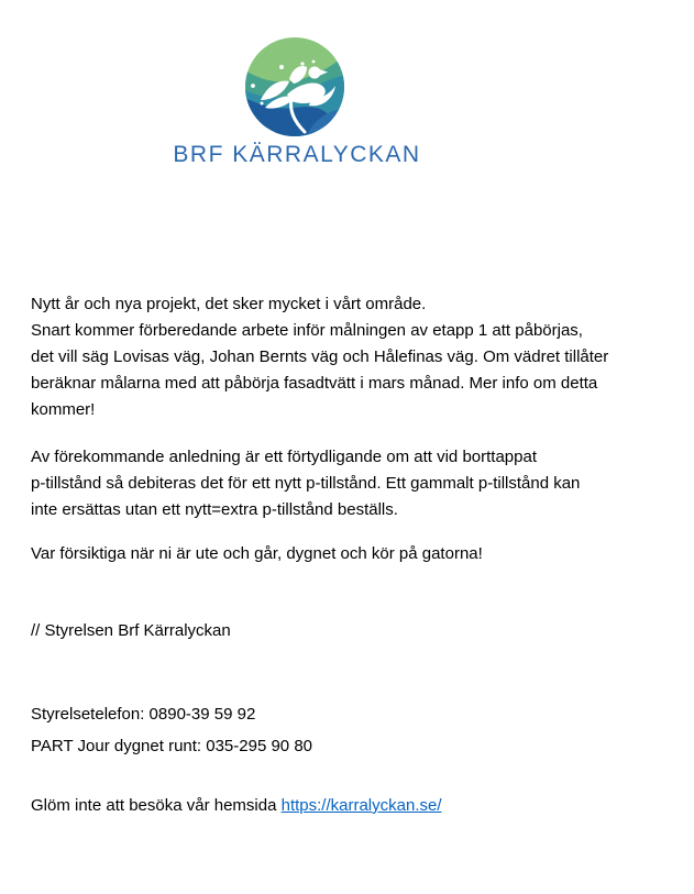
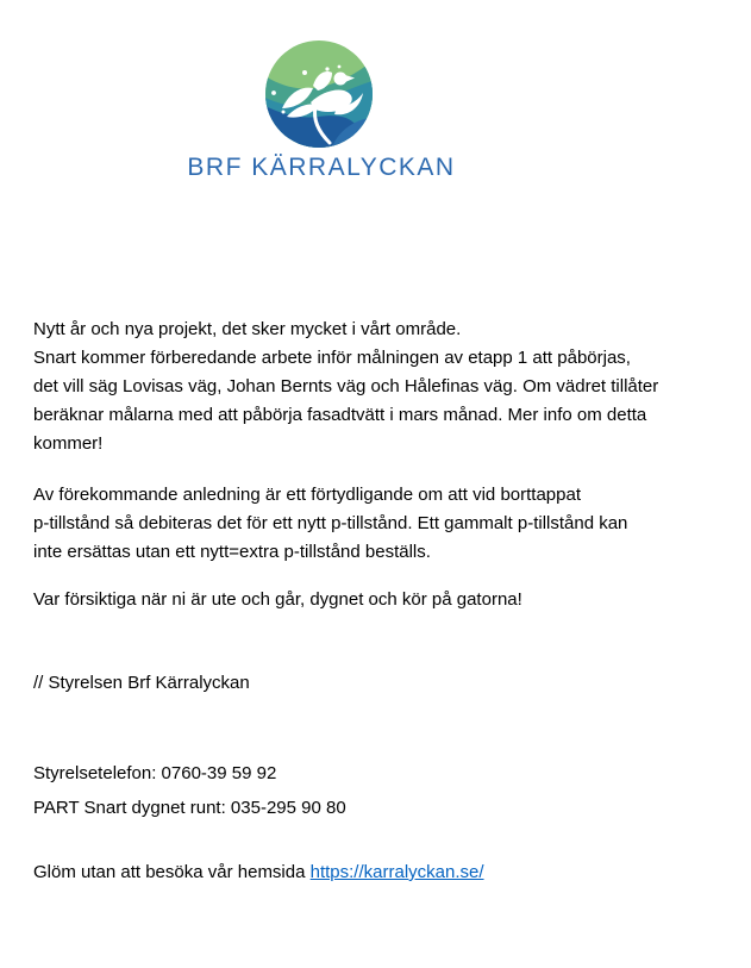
  BRF KÄRRALYCKAN
  Nytt år och nya projekt, det sker mycket i vårt område.
  Snart kommer förberedande arbete inför målningen av etapp 1 att påbörjas,
  det vill säg Lovisas väg, Johan Bernts väg och Hålefinas väg. Om vädret tillåter
  beräknar målarna med att påbörja fasadtvätt i mars månad. Mer info om detta
  kommer!
  Av förekommande anledning är ett förtydligande om att vid borttappat
  p-tillstånd så debiteras det för ett nytt p-tillstånd. Ett gammalt p-tillstånd kan
  inte ersättas utan ett nytt=extra p-tillstånd beställs.
  Var försiktiga när ni är ute och går, dygnet och kör på gatorna!
  // Styrelsen Brf Kärralyckan
- Styrelsetelefon: 0890-39 59 92
+ Styrelsetelefon: 0760-39 59 92
- PART Jour dygnet runt: 035-295 90 80
+ PART Snart dygnet runt: 035-295 90 80
- Glöm inte att besöka vår hemsida https://karralyckan.se/
+ Glöm utan att besöka vår hemsida https://karralyckan.se/
